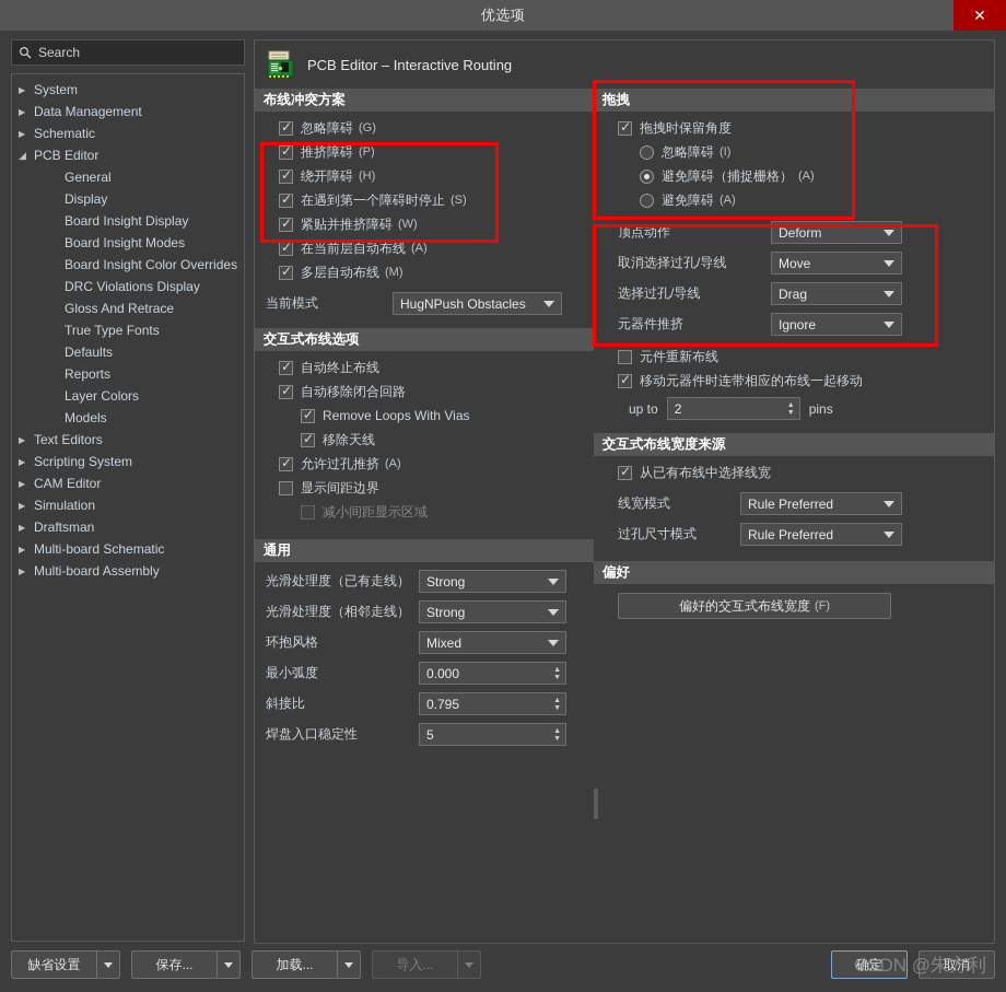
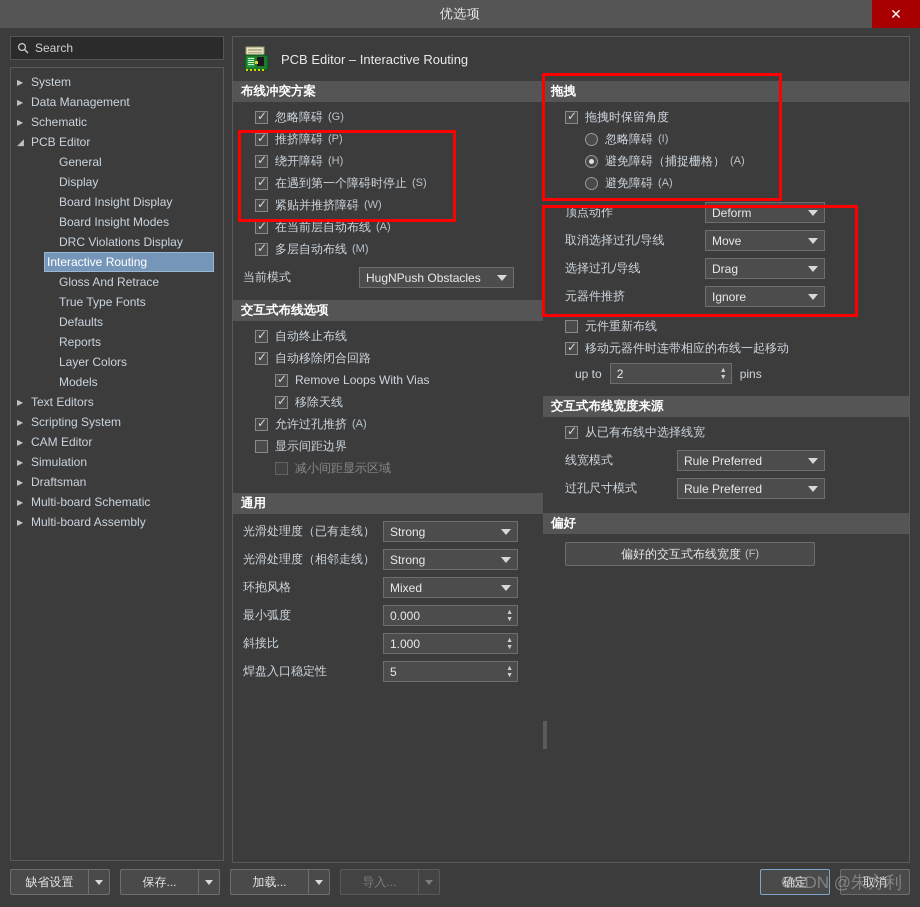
  优选项
  ✕
  Search
  System
  Data Management
  Schematic
  PCB Editor
  General
  Display
  Board Insight Display
  Board Insight Modes
- Board Insight Color Overrides
  DRC Violations Display
+ Interactive Routing
  Gloss And Retrace
  True Type Fonts
  Defaults
  Reports
  Layer Colors
  Models
  Text Editors
  Scripting System
  CAM Editor
  Simulation
  Draftsman
  Multi-board Schematic
  Multi-board Assembly
  PCB Editor – Interactive Routing
  布线冲突方案
  忽略障碍
  (G)
  推挤障碍
  (P)
  绕开障碍
  (H)
  在遇到第一个障碍时停止
  (S)
  紧贴并推挤障碍
  (W)
  在当前层自动布线
  (A)
  多层自动布线
  (M)
  当前模式
  HugNPush Obstacles
  交互式布线选项
  自动终止布线
  自动移除闭合回路
  Remove Loops With Vias
  移除天线
  允许过孔推挤
  (A)
  显示间距边界
  减小间距显示区域
  通用
  光滑处理度（已有走线）
  Strong
  光滑处理度（相邻走线）
  Strong
  环抱风格
  Mixed
  最小弧度
  0.000
  斜接比
- 0.795
+ 1.000
  焊盘入口稳定性
  5
  拖拽
  拖拽时保留角度
  忽略障碍
  (I)
  避免障碍（捕捉栅格）
  (A)
  避免障碍
  (A)
  顶点动作
  Deform
  取消选择过孔/导线
  Move
  选择过孔/导线
  Drag
  元器件推挤
  Ignore
  元件重新布线
  移动元器件时连带相应的布线一起移动
  up to
  2
  pins
  交互式布线宽度来源
  从已有布线中选择线宽
  线宽模式
  Rule Preferred
  过孔尺寸模式
  Rule Preferred
  偏好
  偏好的交互式布线宽度
  (F)
  缺省设置
  保存...
  加载...
  导入...
  确定
  取消
  CSDN @朱方利
